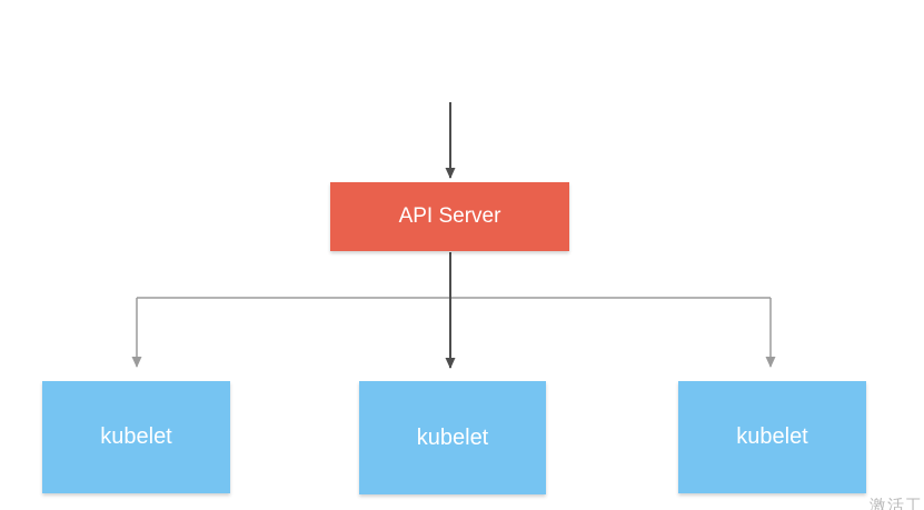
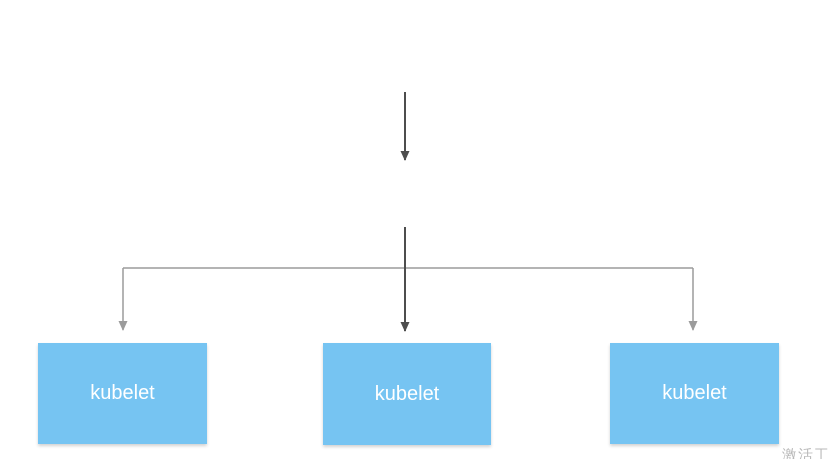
- API Server
  kubelet
  kubelet
  kubelet
  激活工
